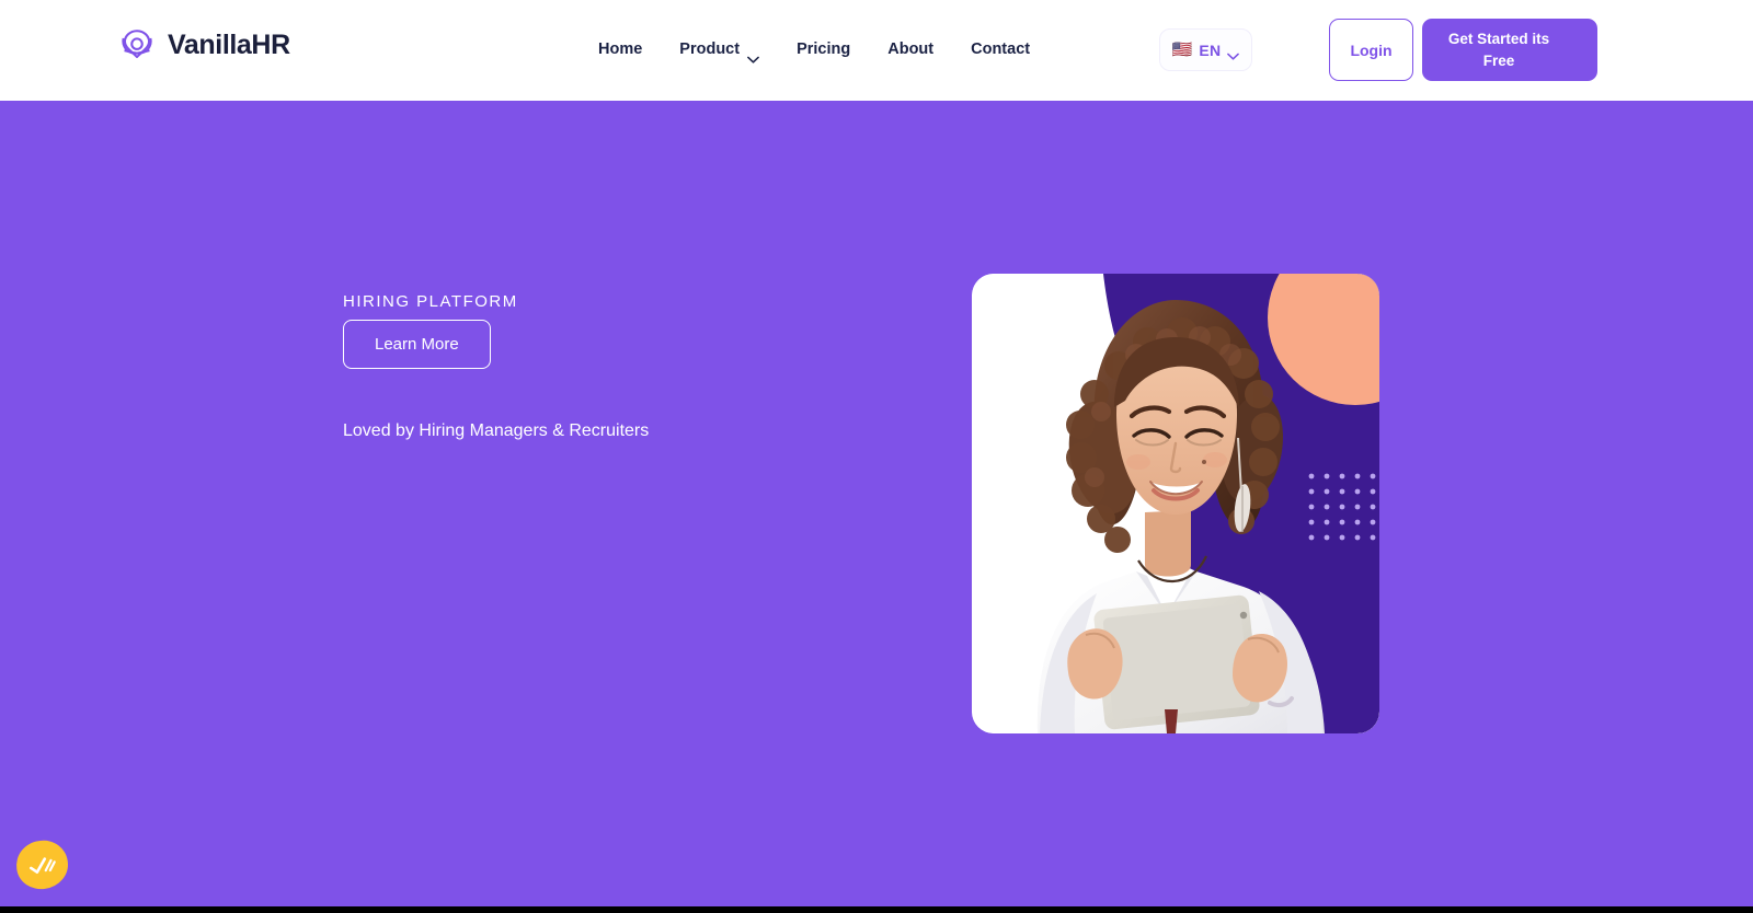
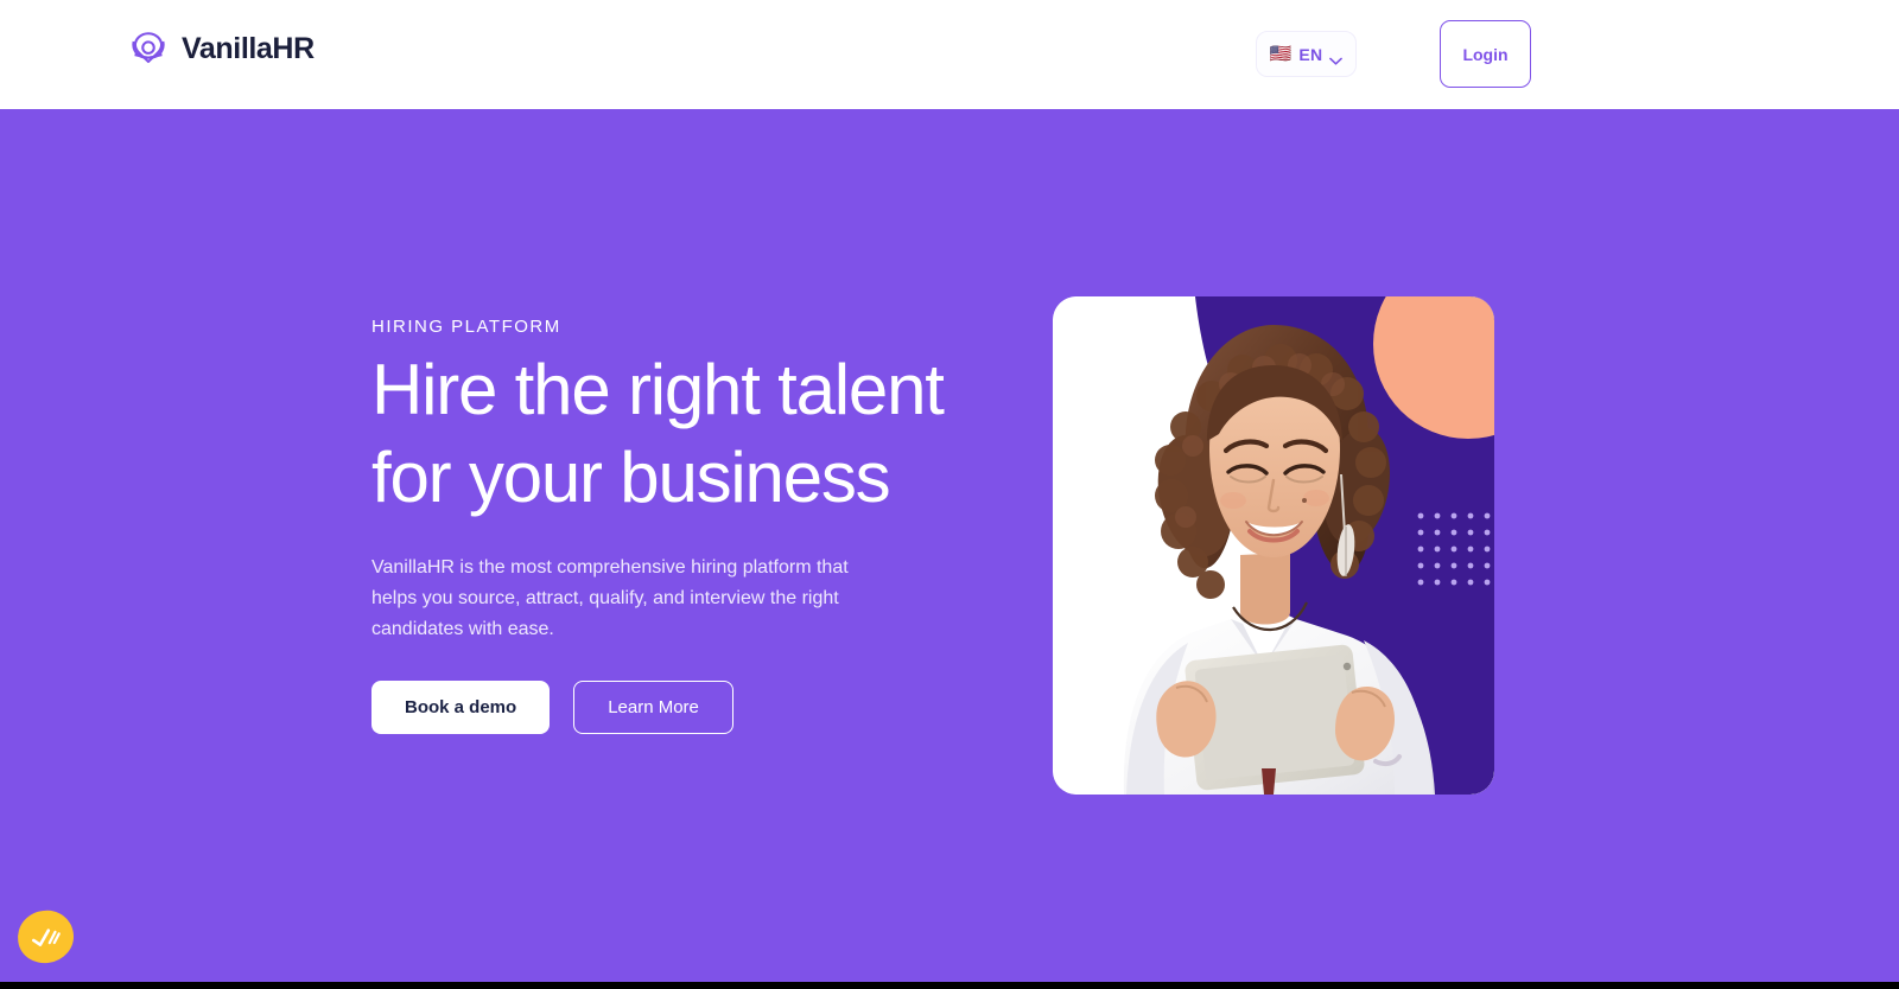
  VanillaHR
- Home
- Product
- Pricing
- About
- Contact
  🇺🇸
  EN
  Login
- Get Started its Free
  HIRING PLATFORM
+ Hire the right talent
+ for your business
+ VanillaHR is the most comprehensive hiring platform that helps you source, attract, qualify, and interview the right candidates with ease.
+ Book a demo
  Learn More
- Loved by Hiring Managers & Recruiters
